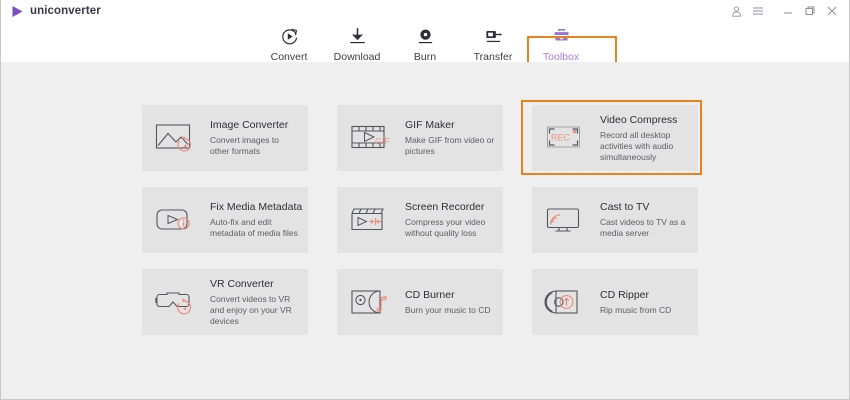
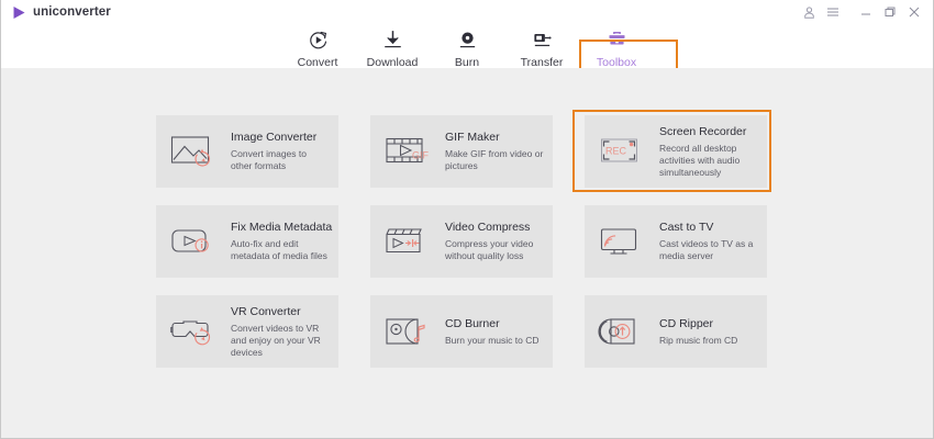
  uniconverter
  Convert
  Download
  Burn
  Transfer
  Toolbox
  Image Converter
  Convert images to other formats
  GIF
  GIF Maker
  Make GIF from video or pictures
  REC
- Video Compress
+ Screen Recorder
  Record all desktop activities with audio simultaneously
  Fix Media Metadata
  Auto-fix and edit metadata of media files
- Screen Recorder
+ Video Compress
  Compress your video without quality loss
  Cast to TV
  Cast videos to TV as a media server
  VR Converter
  Convert videos to VR and enjoy on your VR devices
  CD Burner
  Burn your music to CD
  CD Ripper
  Rip music from CD
